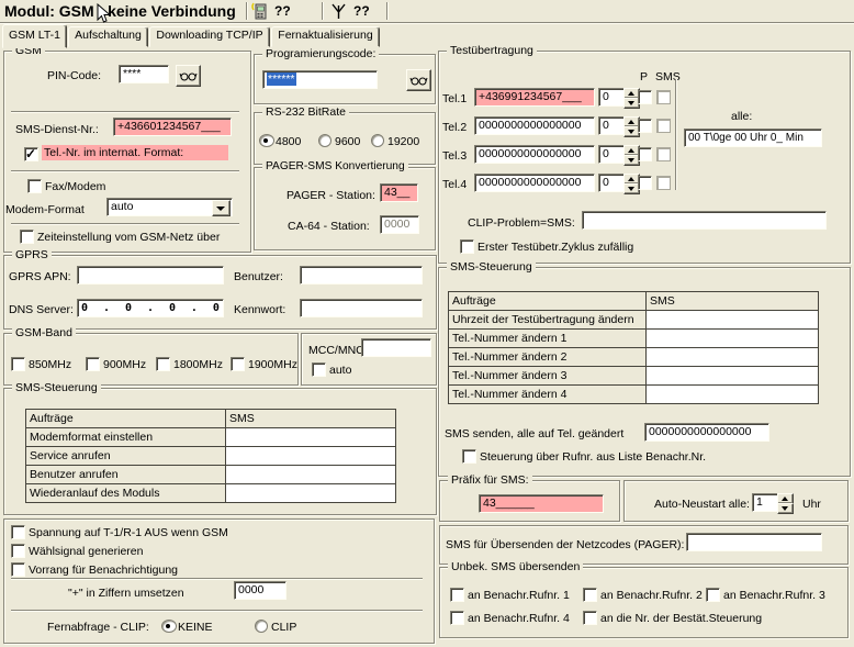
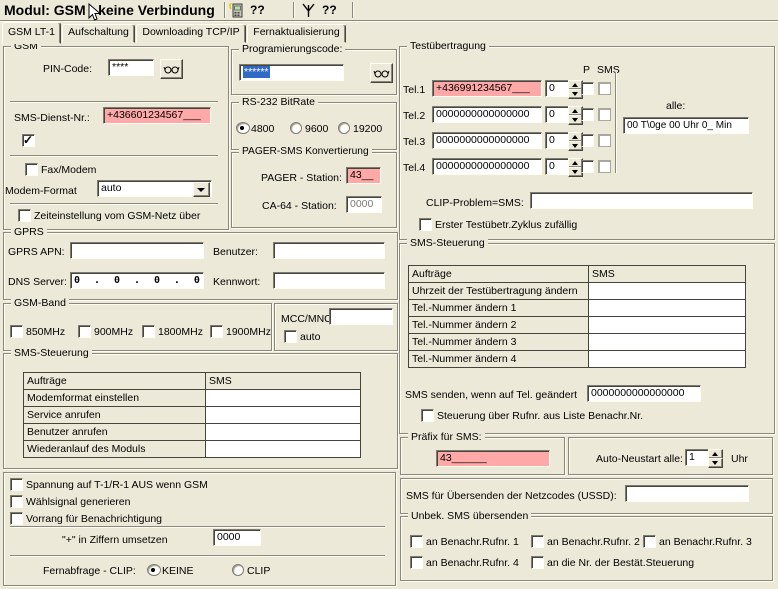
  Modul: GSM keine Verbindung
  ??
  ??
  GSM LT-1
  Aufschaltung
  Downloading TCP/IP
  Fernaktualisierung
  GSM
  PIN-Code:
  ****
  SMS-Dienst-Nr.:
  +436601234567___
- Tel.-Nr. im internat. Format:
  Fax/Modem
  Modem-Format
  auto
  Zeiteinstellung vom GSM-Netz über
  Programierungscode:
  ******
  RS-232 BitRate
  4800
  9600
  19200
  PAGER-SMS Konvertierung
  PAGER - Station:
  43__
  CA-64 - Station:
  0000
  Testübertragung
  P
  SMS
  Tel.1
  +436991234567___
  0
  Tel.2
  0000000000000000
  0
  Tel.3
  0000000000000000
  0
  Tel.4
  0000000000000000
  0
  alle:
  00 T\0ge 00 Uhr 0_ Min
  CLIP-Problem=SMS:
  Erster Testübetr.Zyklus zufällig
  GPRS
  GPRS APN:
  Benutzer:
  DNS Server:
  0
  .
  0
  .
  0
  .
  0
  Kennwort:
  GSM-Band
  850MHz
  900MHz
  1800MHz
  1900MHz
  MCC/MNC
  auto
  SMS-Steuerung
  Aufträge	SMS
  Modemformat einstellen
  Service anrufen
  Benutzer anrufen
  Wiederanlauf des Moduls
  SMS-Steuerung
  Aufträge	SMS
  Uhrzeit der Testübertragung ändern
  Tel.-Nummer ändern 1
  Tel.-Nummer ändern 2
  Tel.-Nummer ändern 3
  Tel.-Nummer ändern 4
- SMS senden, alle auf Tel. geändert
+ SMS senden, wenn auf Tel. geändert
  0000000000000000
  Steuerung über Rufnr. aus Liste Benachr.Nr.
  Präfix für SMS:
  43______
  Auto-Neustart alle:
  1
  Uhr
- SMS für Übersenden der Netzcodes (PAGER):
+ SMS für Übersenden der Netzcodes (USSD):
  Unbek. SMS übersenden
  an Benachr.Rufnr. 1
  an Benachr.Rufnr. 2
  an Benachr.Rufnr. 3
  an Benachr.Rufnr. 4
  an die Nr. der Bestät.Steuerung
  Spannung auf T-1/R-1 AUS wenn GSM
  Wählsignal generieren
  Vorrang für Benachrichtigung
  "+" in Ziffern umsetzen
  0000
  Fernabfrage - CLIP:
  KEINE
  CLIP
